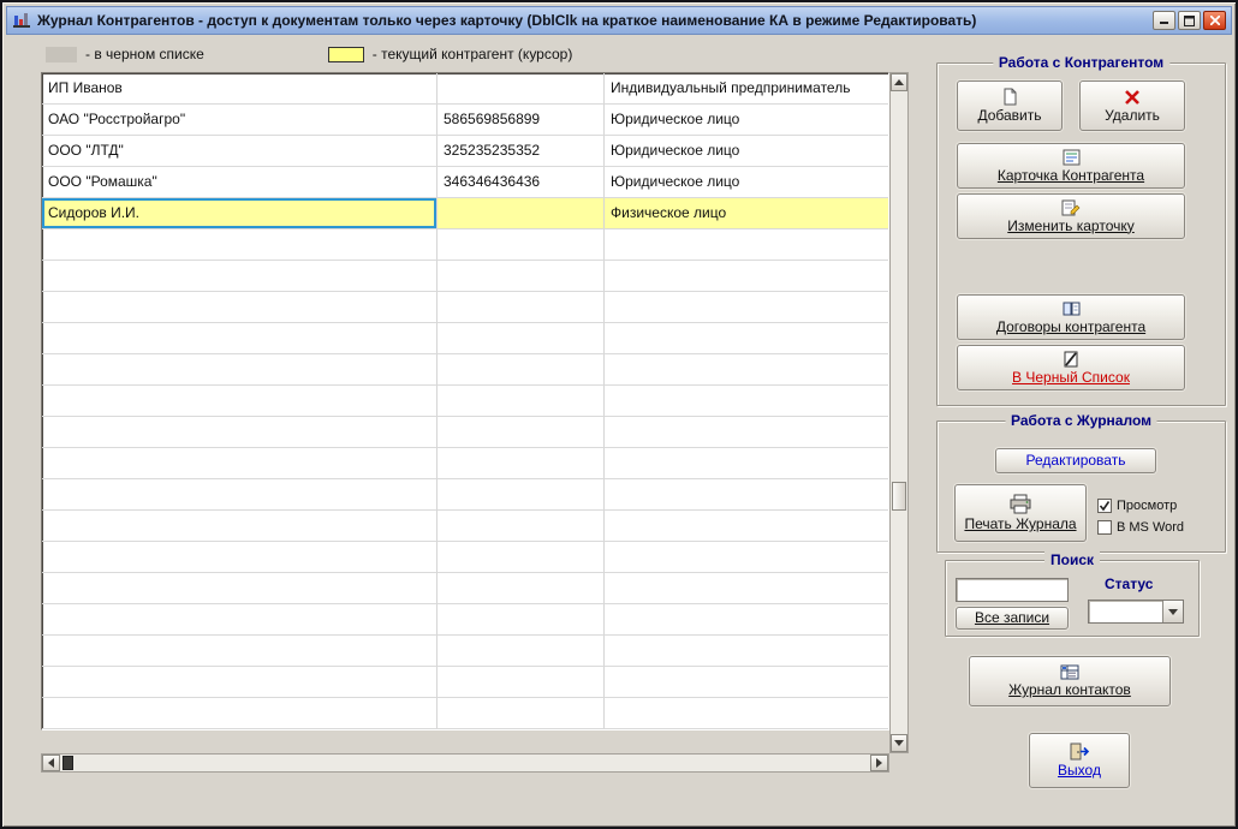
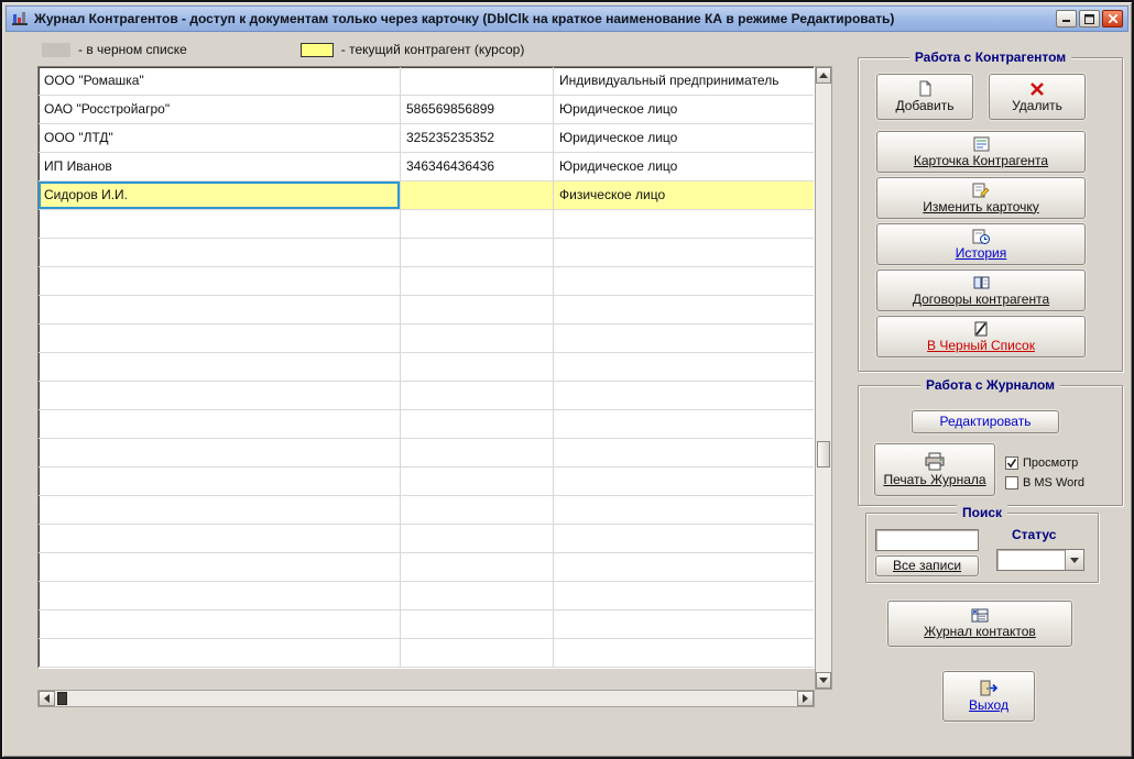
  Журнал Контрагентов - доступ к документам только через карточку (DblClk на краткое наименование КА в режиме Редактировать)
  - в черном списке
  - текущий контрагент (курсор)
- ИП Иванов
+ ООО "Ромашка"
  Индивидуальный предприниматель
  ОАО "Росстройагро"
  586569856899
  Юридическое лицо
  ООО "ЛТД"
  325235235352
  Юридическое лицо
- ООО "Ромашка"
+ ИП Иванов
  346346436436
  Юридическое лицо
  Сидоров И.И.
  Физическое лицо
  Работа с Контрагентом
  Добавить
  Удалить
  Карточка Контрагента
  Изменить карточку
+ История
  Договоры контрагента
  В Черный Список
  Работа с Журналом
  Редактировать
  Печать Журнала
  Просмотр
  В MS Word
  Поиск
  Все записи
  Статус
  Журнал контактов
  Выход
